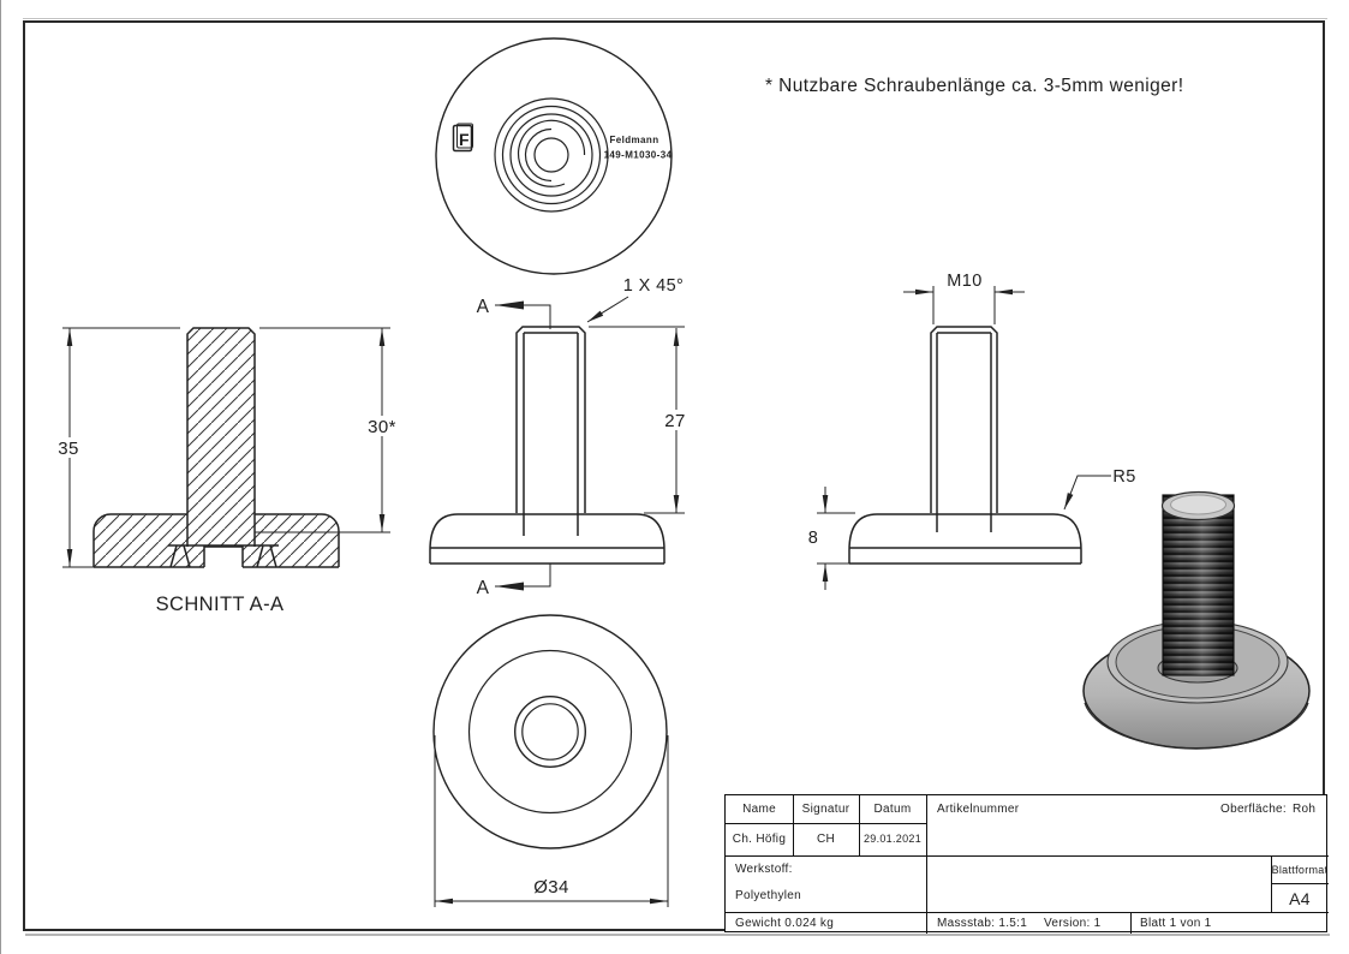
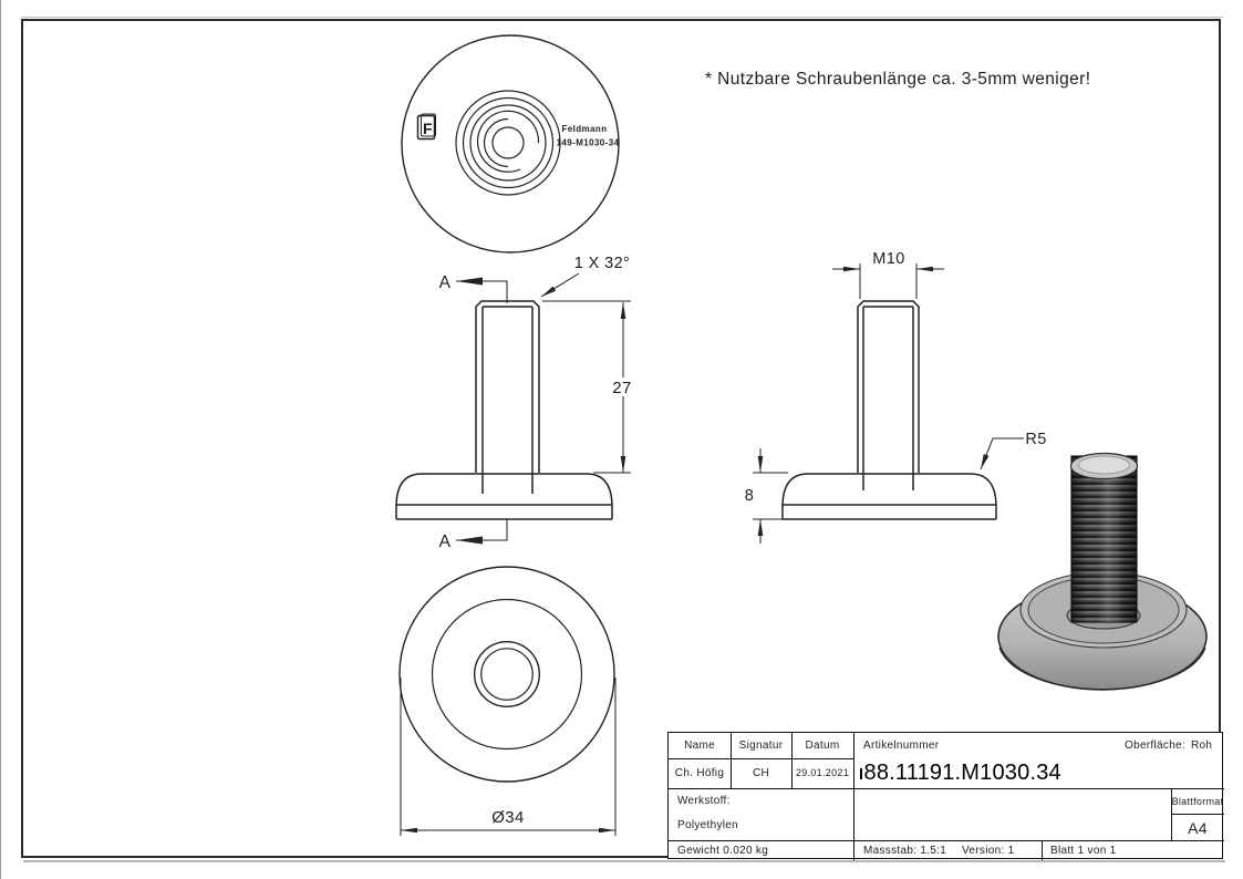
  * Nutzbare Schraubenlänge ca. 3-5mm weniger!
  F
  Feldmann
  149-M1030-34
- 35
- 30*
- SCHNITT A-A
  A
  A
- 1 X 45°
+ 1 X 32°
  27
  M10
  R5
  8
  Ø34
  Name
  Signatur
  Datum
  Artikelnummer
  Oberfläche:
  Roh
  Ch. Höfig
  CH
  29.01.2021
+ 88.11191.M1030.34
  Werkstoff:
  Polyethylen
  Blattformat
  A4
- Gewicht 0.024 kg
+ Gewicht 0.020 kg
  Massstab: 1.5:1
  Version: 1
  Blatt 1 von 1
